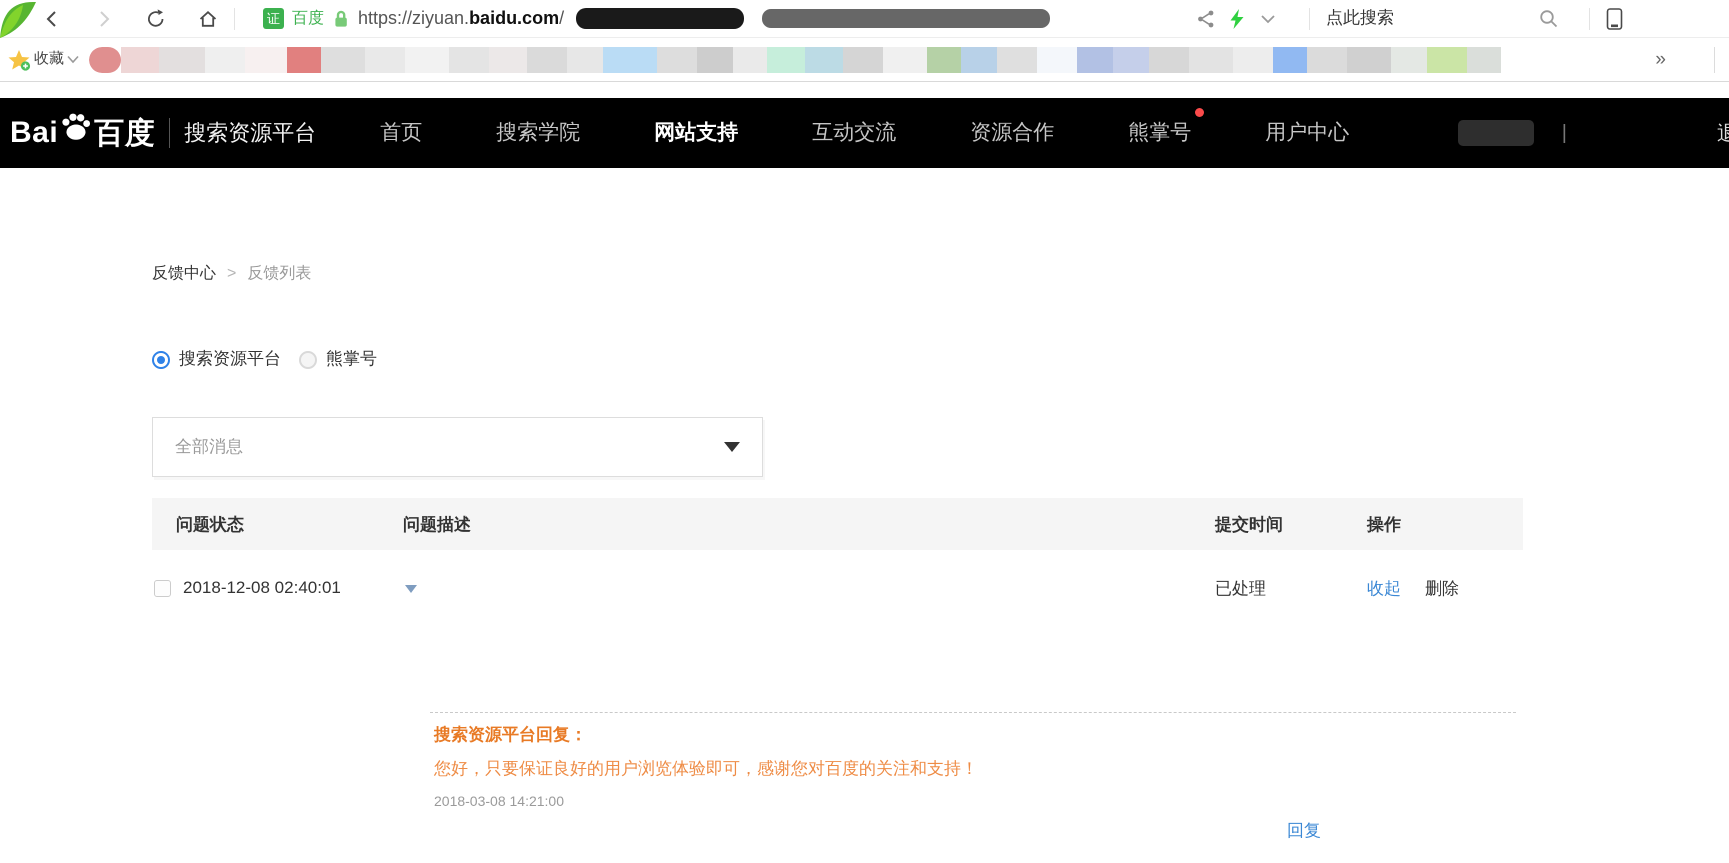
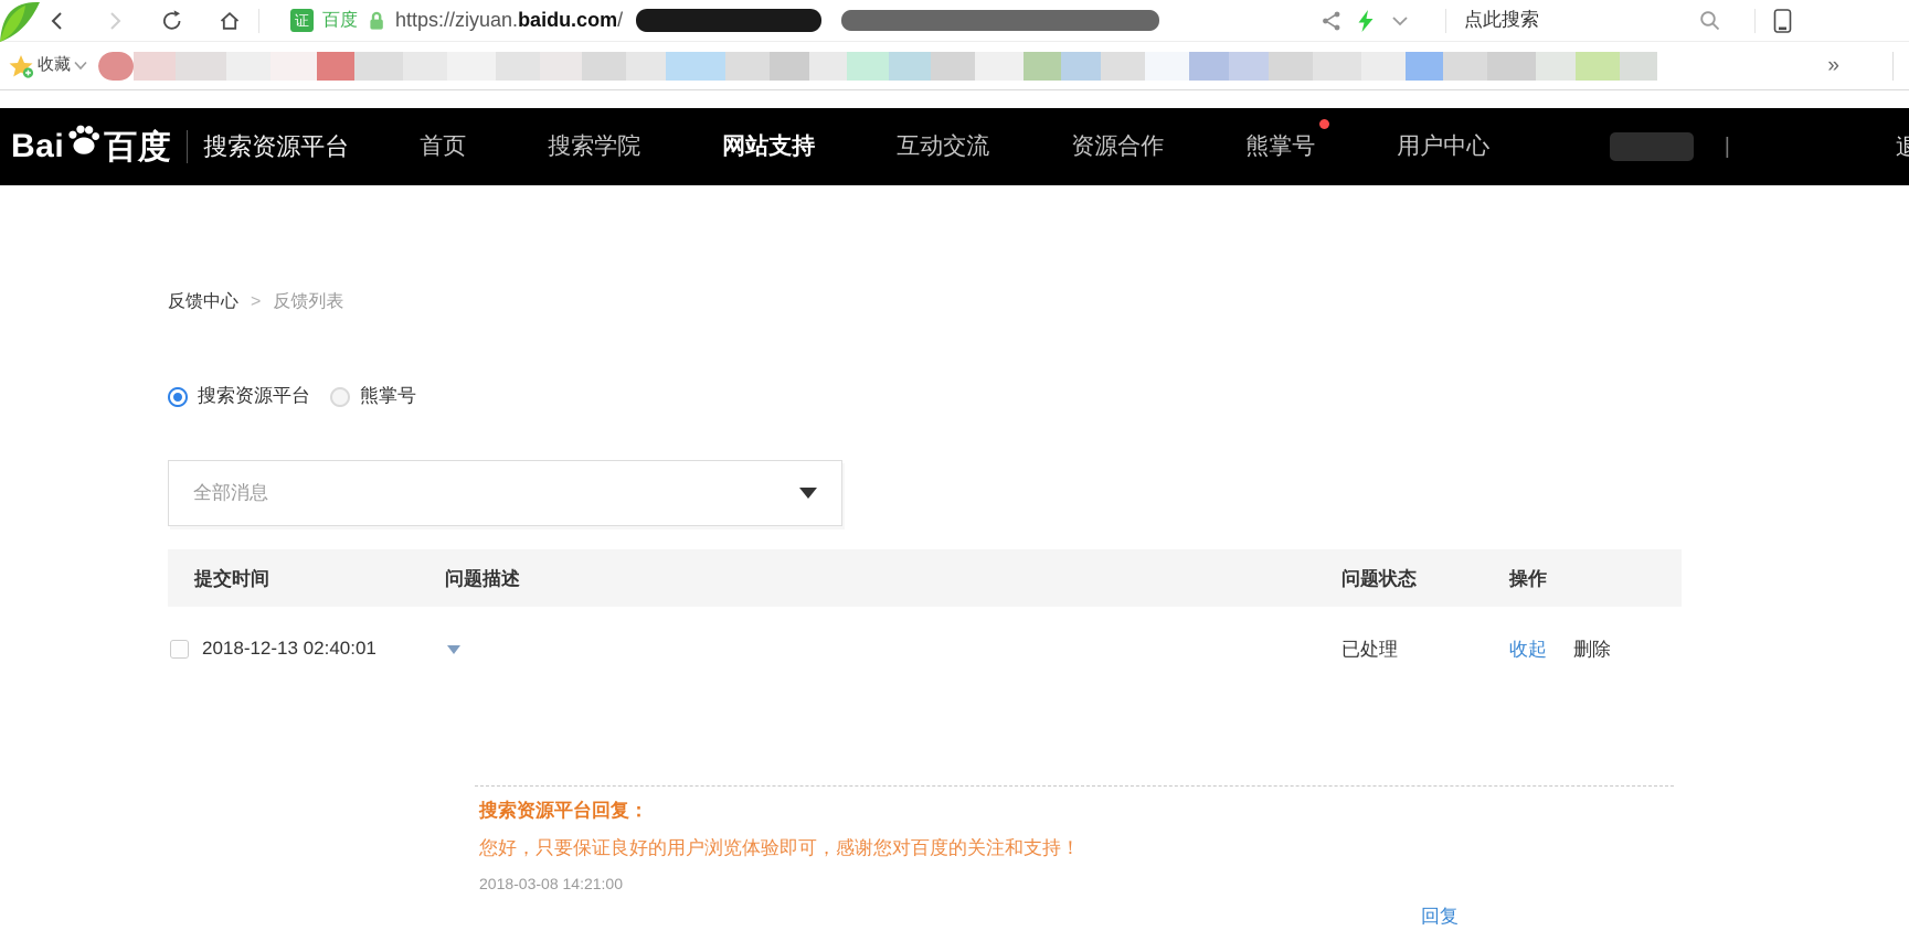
  证
  百度
  https://ziyuan.baidu.com/
  点此搜索
  收藏
  »
  Bai
  百度
  搜索资源平台
  首页
  搜索学院
  网站支持
  互动交流
  资源合作
  熊掌号
  用户中心
  |
  退
  反馈中心 > 反馈列表
  搜索资源平台
  熊掌号
  全部消息
- 问题状态
+ 提交时间
  问题描述
- 提交时间
+ 问题状态
  操作
- 2018-12-08 02:40:01
+ 2018-12-13 02:40:01
  已处理
  收起
  删除
  搜索资源平台回复：
  您好，只要保证良好的用户浏览体验即可，感谢您对百度的关注和支持！
  2018-03-08 14:21:00
  回复
